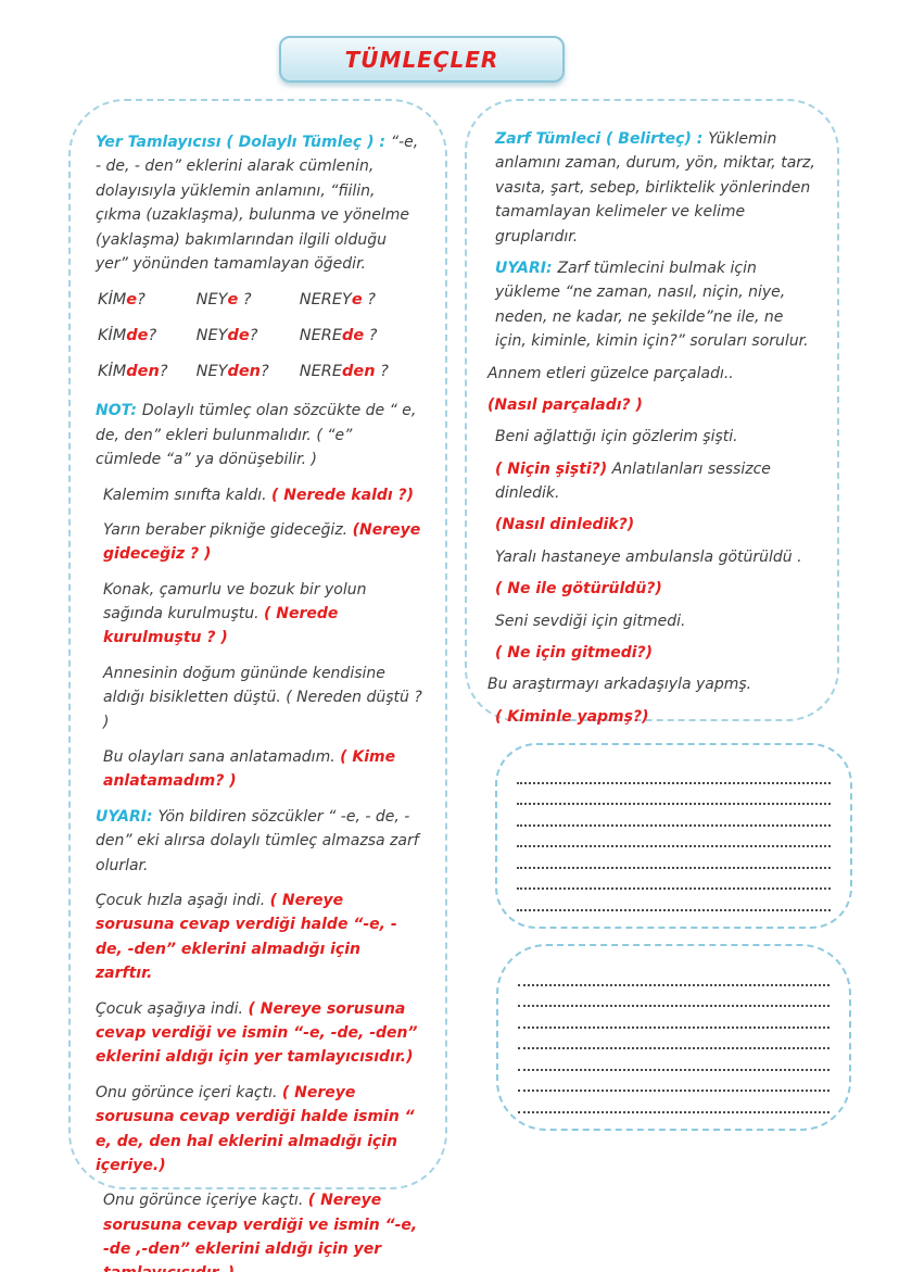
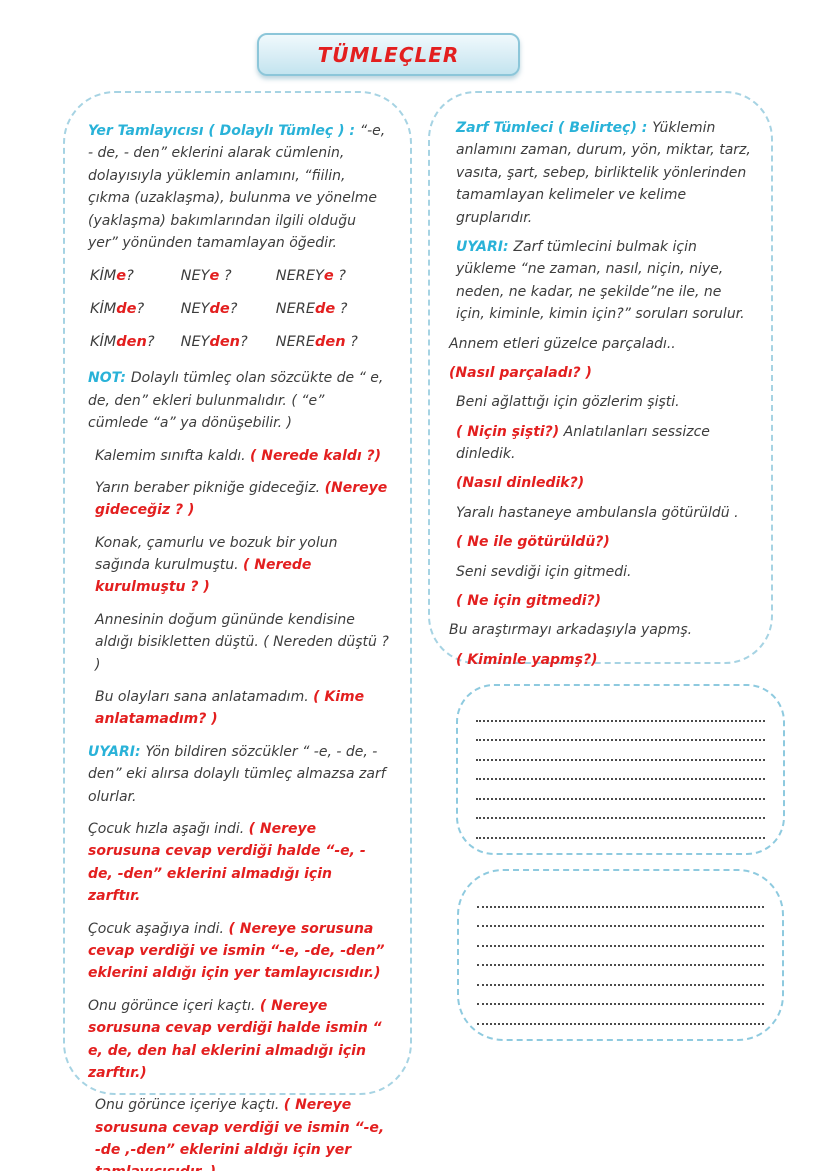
  TÜMLEÇLER
  Yer Tamlayıcısı ( Dolaylı Tümleç ) : “-e, - de, - den” eklerini alarak cümlenin, dolayısıyla yüklemin anlamını, “fiilin, çıkma (uzaklaşma), bulunma ve yönelme (yaklaşma) bakımlarından ilgili olduğu yer” yönünden tamamlayan öğedir.
  KİMe?
  NEYe ?
  NEREYe ?
  KİMde?
  NEYde?
  NEREde ?
  KİMden?
  NEYden?
  NEREden ?
  NOT: Dolaylı tümleç olan sözcükte de “ e, de, den” ekleri bulunmalıdır. ( “e” cümlede “a” ya dönüşebilir. )
  Kalemim sınıfta kaldı. ( Nerede kaldı ?)
  Yarın beraber pikniğe gideceğiz. (Nereye gideceğiz ? )
  Konak, çamurlu ve bozuk bir yolun sağında kurulmuştu. ( Nerede kurulmuştu ? )
  Annesinin doğum gününde kendisine aldığı bisikletten düştü. ( Nereden düştü ? )
  Bu olayları sana anlatamadım. ( Kime anlatamadım? )
  UYARI: Yön bildiren sözcükler “ -e, - de, -den” eki alırsa dolaylı tümleç almazsa zarf olurlar.
  Çocuk hızla aşağı indi. ( Nereye sorusuna cevap verdiği halde “-e, -de, -den” eklerini almadığı için zarftır.
  Çocuk aşağıya indi. ( Nereye sorusuna cevap verdiği ve ismin “-e, -de, -den” eklerini aldığı için yer tamlayıcısıdır.)
- Onu görünce içeri kaçtı. ( Nereye sorusuna cevap verdiği halde ismin “ e, de, den hal eklerini almadığı için içeriye.)
+ Onu görünce içeri kaçtı. ( Nereye sorusuna cevap verdiği halde ismin “ e, de, den hal eklerini almadığı için zarftır.)
  Onu görünce içeriye kaçtı. ( Nereye sorusuna cevap verdiği ve ismin “-e, -de ,-den” eklerini aldığı için yer
  Zarf Tümleci ( Belirteç) : Yüklemin anlamını zaman, durum, yön, miktar, tarz, vasıta, şart, sebep, birliktelik yönlerinden tamamlayan kelimeler ve kelime gruplarıdır.
  UYARI: Zarf tümlecini bulmak için yükleme “ne zaman, nasıl, niçin, niye, neden, ne kadar, ne şekilde”ne ile, ne için, kiminle, kimin için?” soruları sorulur.
  Annem etleri güzelce parçaladı..
  (Nasıl parçaladı? )
  Beni ağlattığı için gözlerim şişti.
  ( Niçin şişti?) Anlatılanları sessizce dinledik.
  (Nasıl dinledik?)
  Yaralı hastaneye ambulansla götürüldü .
  ( Ne ile götürüldü?)
  Seni sevdiği için gitmedi.
  ( Ne için gitmedi?)
  Bu araştırmayı arkadaşıyla yapmş.
  ( Kiminle yapmş?)
